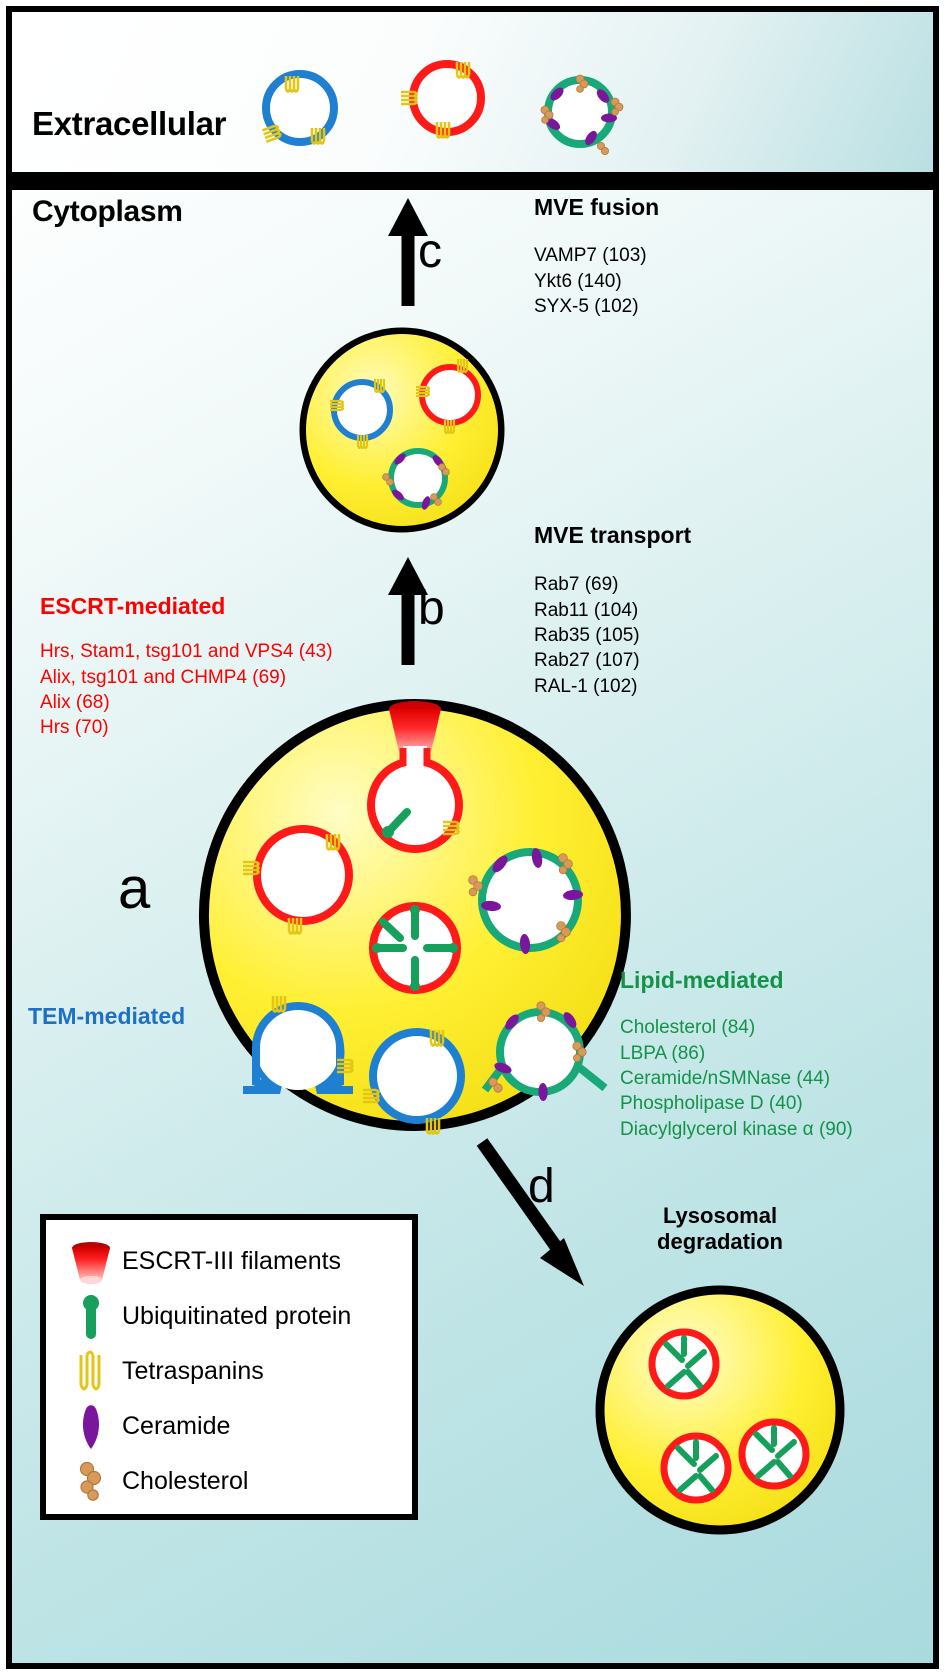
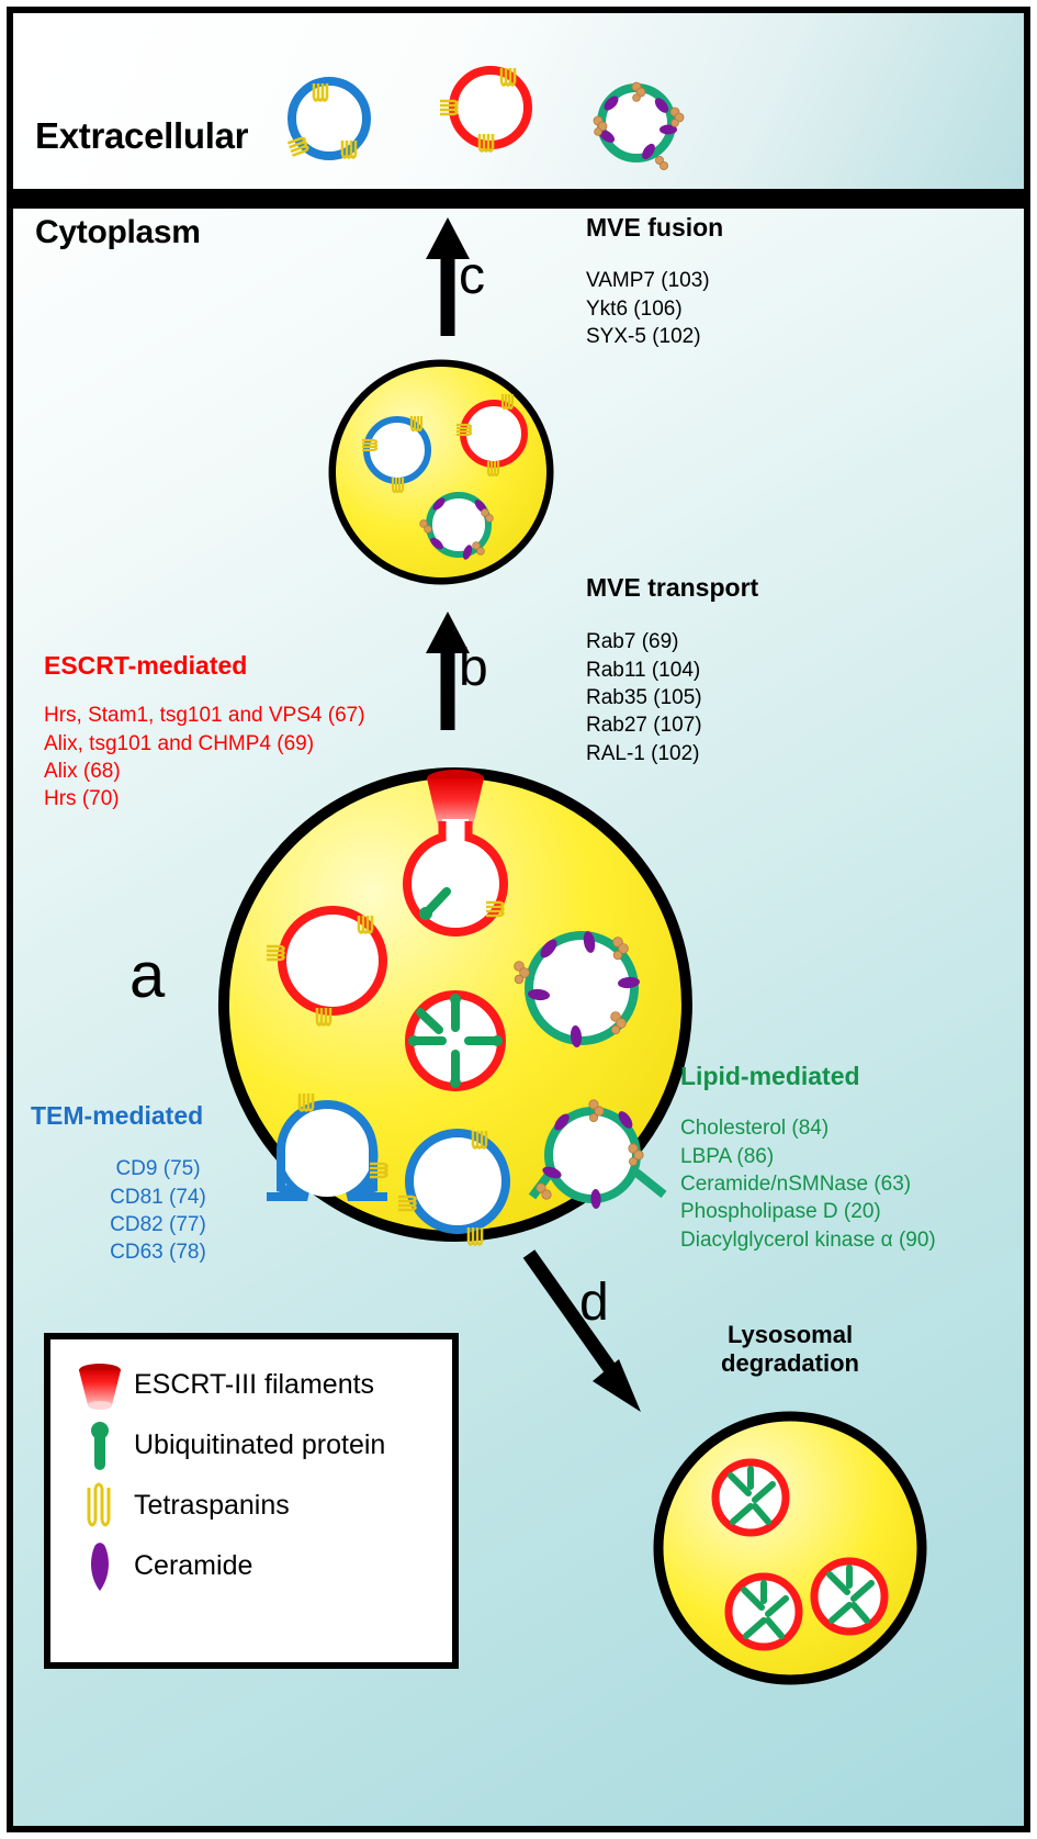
  Extracellular
  Cytoplasm
  c
  MVE fusion
  VAMP7 (103)
- Ykt6 (140)
+ Ykt6 (106)
  SYX-5 (102)
  b
  MVE transport
  Rab7 (69)
  Rab11 (104)
  Rab35 (105)
  Rab27 (107)
  RAL-1 (102)
  ESCRT-mediated
- Hrs, Stam1, tsg101 and VPS4 (43)
+ Hrs, Stam1, tsg101 and VPS4 (67)
  Alix, tsg101 and CHMP4 (69)
  Alix (68)
  Hrs (70)
  a
  TEM-mediated
+ CD9 (75)
+ CD81 (74)
+ CD82 (77)
+ CD63 (78)
  Lipid-mediated
  Cholesterol (84)
  LBPA (86)
- Ceramide/nSMNase (44)
+ Ceramide/nSMNase (63)
- Phospholipase D (40)
+ Phospholipase D (20)
  Diacylglycerol kinase α (90)
  d
  Lysosomal
  degradation
  ESCRT-III filaments
  Ubiquitinated protein
  Tetraspanins
  Ceramide
- Cholesterol
